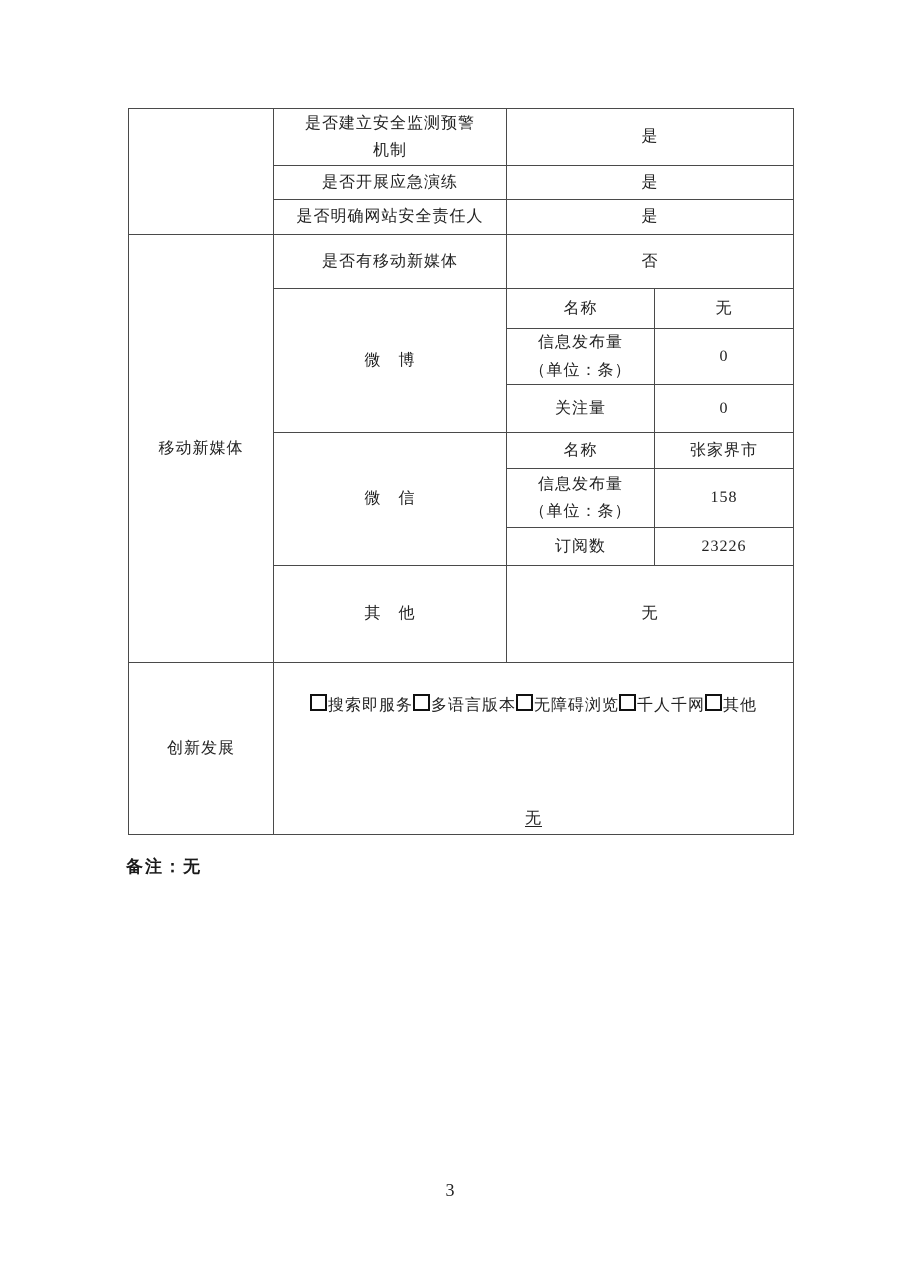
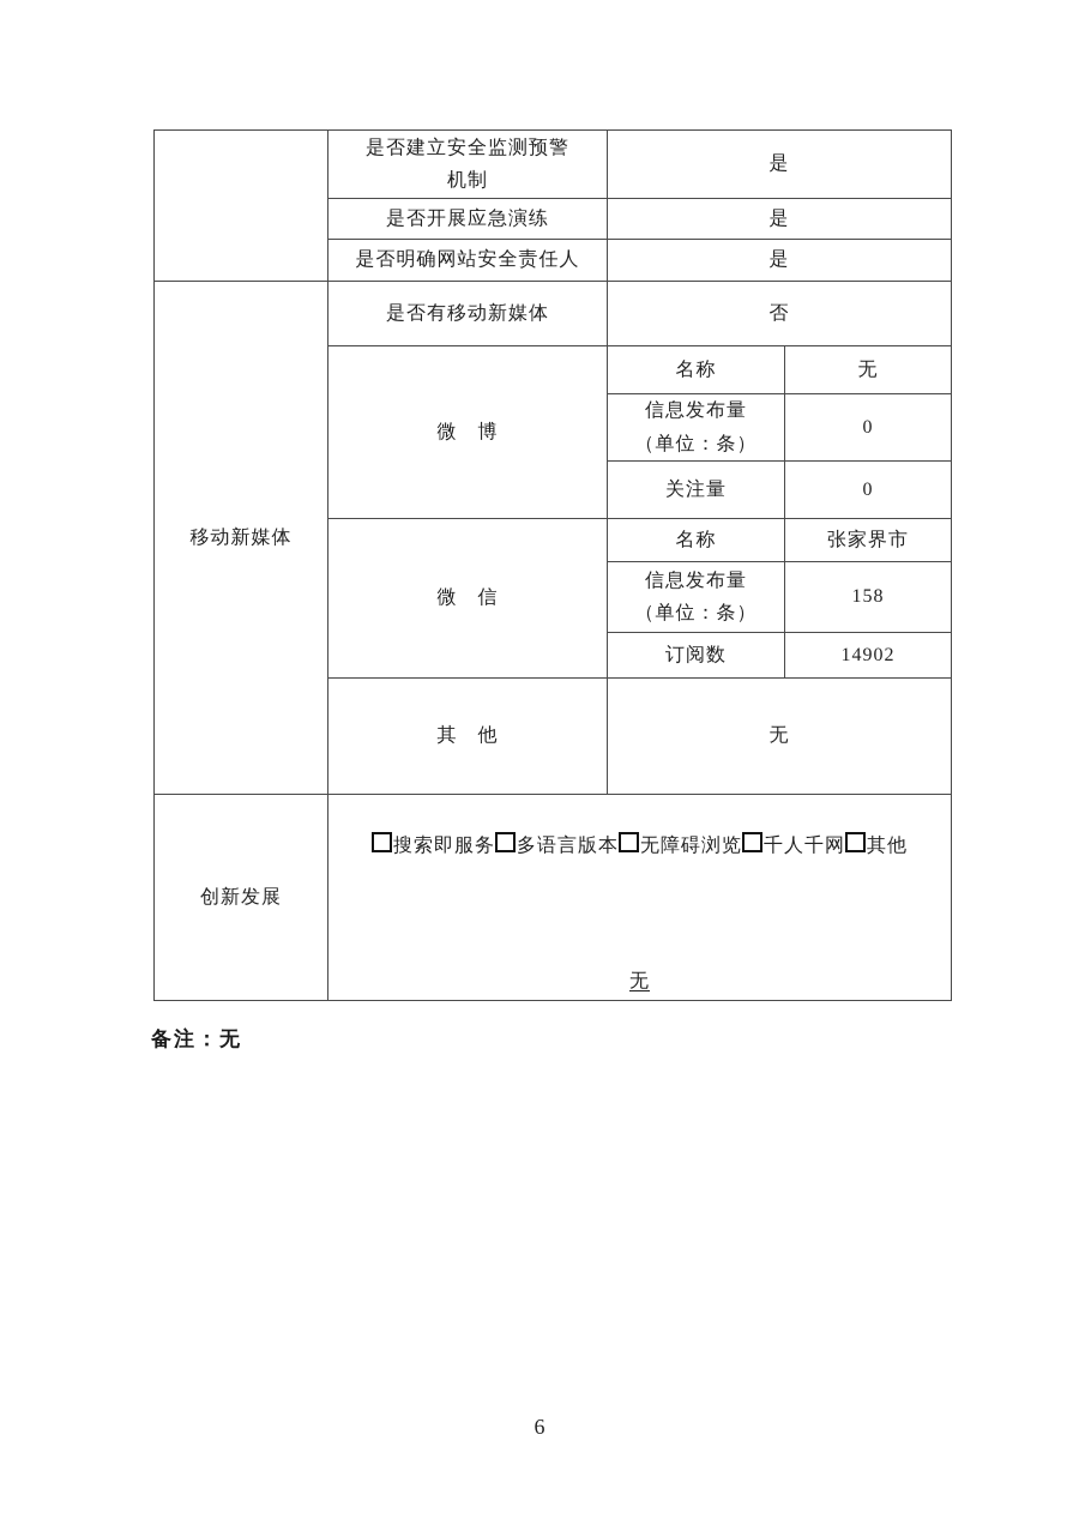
  	是否建立安全监测预警 机制	是
  是否开展应急演练	是
  是否明确网站安全责任人	是
  移动新媒体	是否有移动新媒体	否
  微 博	名称	无
  信息发布量 （单位：条）	0
  关注量	0
  微 信	名称	张家界市
  信息发布量 （单位：条）	158
- 订阅数	23226
+ 订阅数	14902
  其 他	无
  创新发展	搜索即服务 多语言版本 无障碍浏览 千人千网 其他 无
  备注：无
- 3
+ 6
